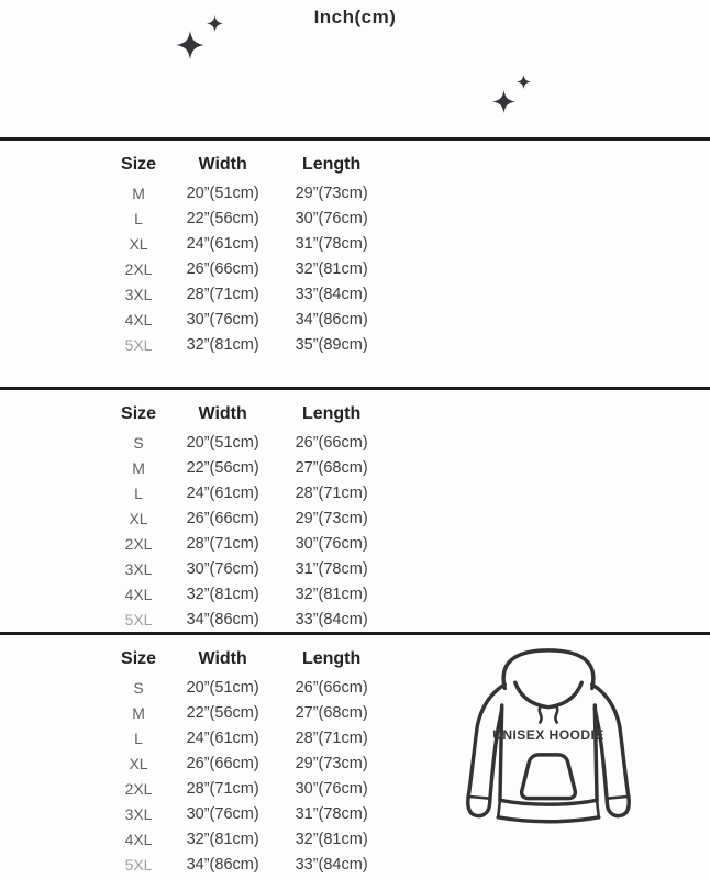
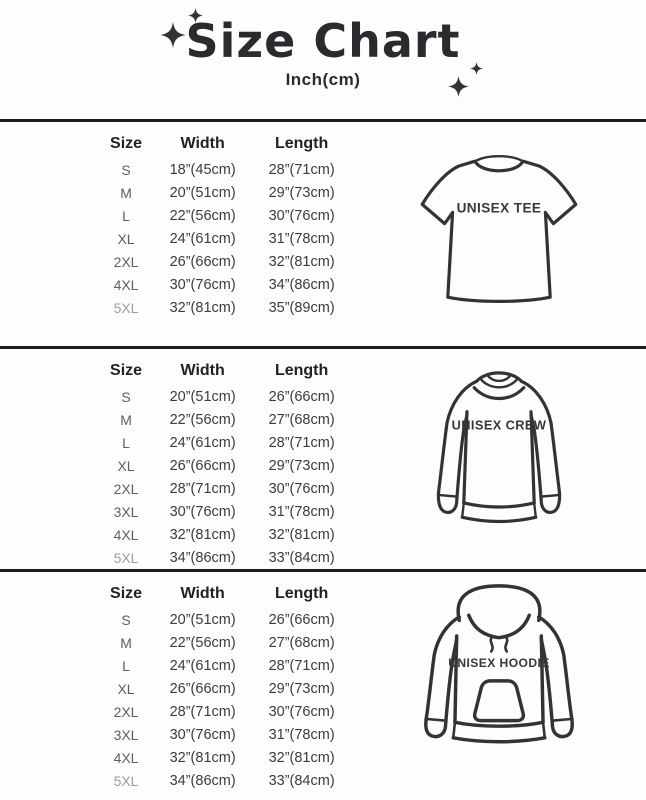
+ Size Chart
  Inch(cm)
  Size	Width	Length
+ S	18”(45cm)	28”(71cm)
  M	20”(51cm)	29”(73cm)
  L	22”(56cm)	30”(76cm)
  XL	24”(61cm)	31”(78cm)
  2XL	26”(66cm)	32”(81cm)
- 3XL	28”(71cm)	33”(84cm)
  4XL	30”(76cm)	34”(86cm)
  5XL	32”(81cm)	35”(89cm)
+ UNISEX TEE
  Size	Width	Length
  S	20”(51cm)	26”(66cm)
  M	22”(56cm)	27”(68cm)
  L	24”(61cm)	28”(71cm)
  XL	26”(66cm)	29”(73cm)
  2XL	28”(71cm)	30”(76cm)
  3XL	30”(76cm)	31”(78cm)
  4XL	32”(81cm)	32”(81cm)
  5XL	34”(86cm)	33”(84cm)
+ UNISEX CREW
  Size	Width	Length
  S	20”(51cm)	26”(66cm)
  M	22”(56cm)	27”(68cm)
  L	24”(61cm)	28”(71cm)
  XL	26”(66cm)	29”(73cm)
  2XL	28”(71cm)	30”(76cm)
  3XL	30”(76cm)	31”(78cm)
  4XL	32”(81cm)	32”(81cm)
  5XL	34”(86cm)	33”(84cm)
  UNISEX HOODIE
